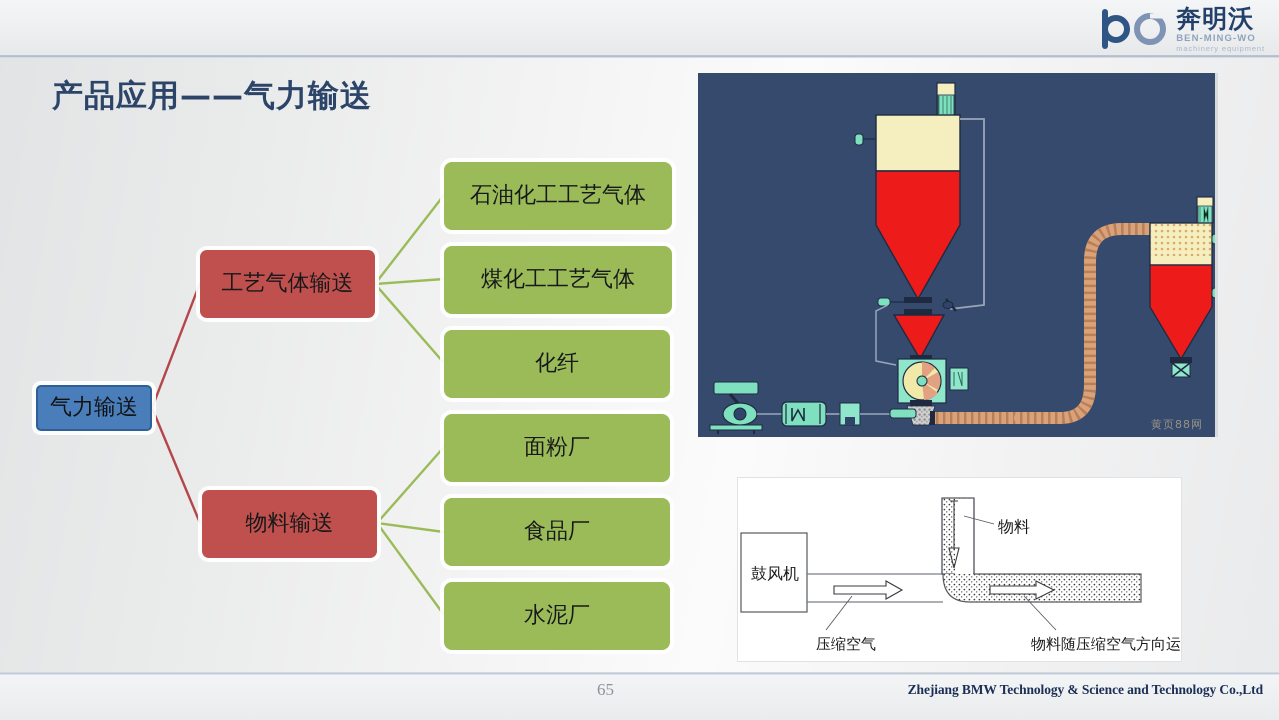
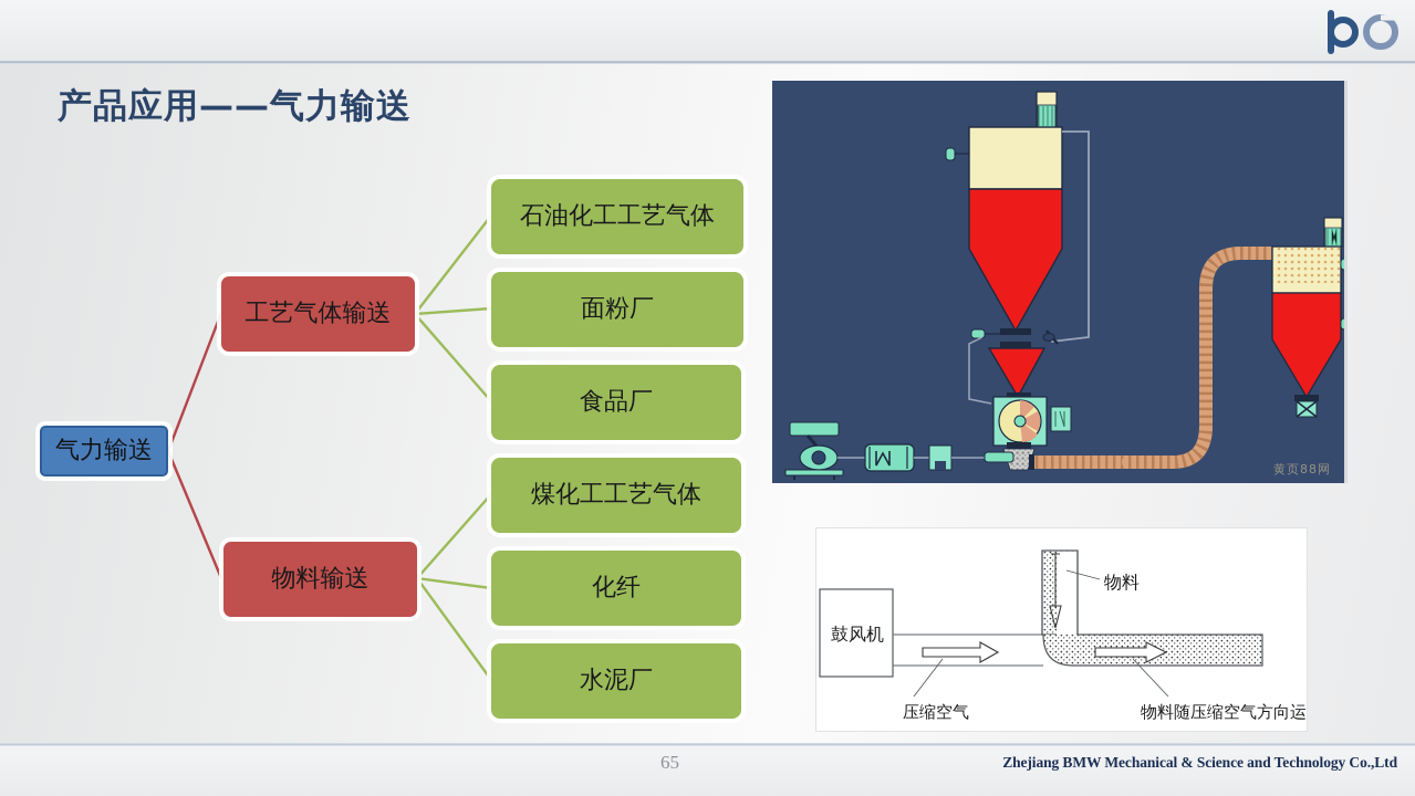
- 奔明沃
- BEN-MING-WO
- machinery equipment
  产品应用——气力输送
  气力输送
  工艺气体输送
  物料输送
  石油化工工艺气体
- 煤化工工艺气体
+ 面粉厂
- 化纤
+ 食品厂
- 面粉厂
+ 煤化工工艺气体
- 食品厂
+ 化纤
  水泥厂
  黄页88网
  鼓风机
  压缩空气
  物料随压缩空气方向运
  物料
  65
- Zhejiang BMW Technology & Science and Technology Co.,Ltd
+ Zhejiang BMW Mechanical & Science and Technology Co.,Ltd
